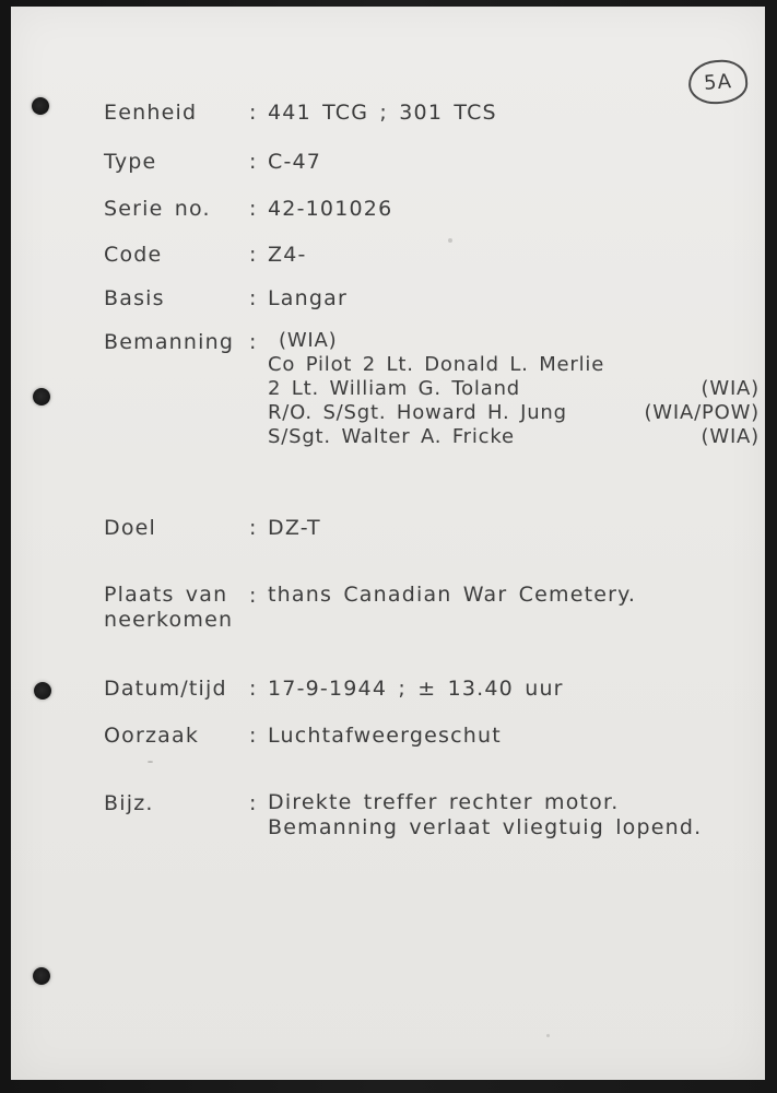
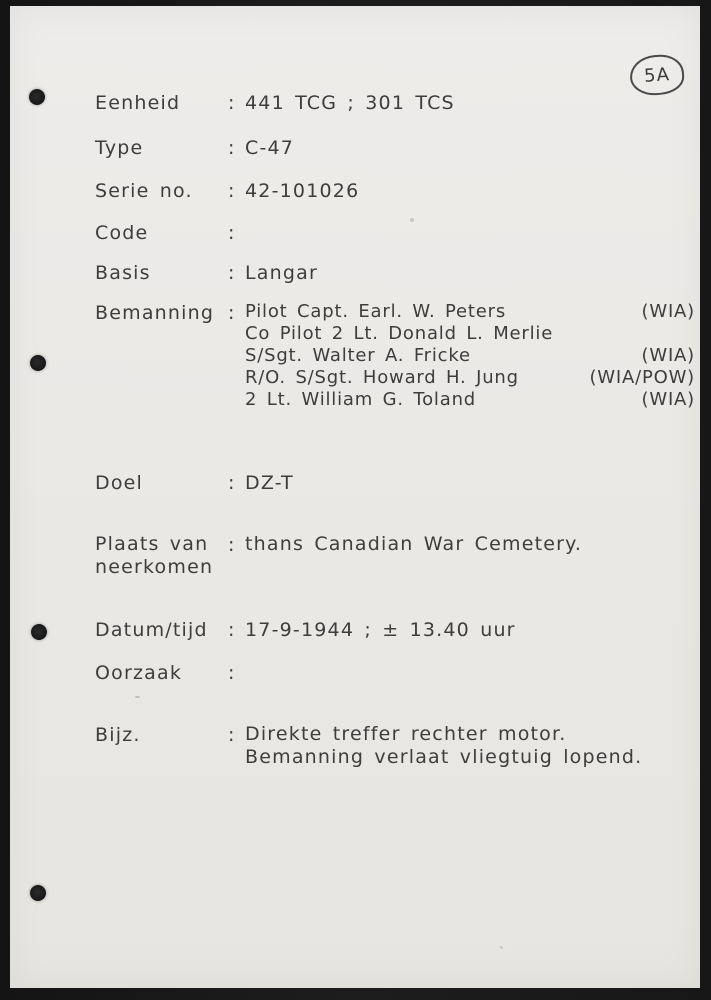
  Eenheid
  :
  441 TCG ; 301 TCS
  Type
  :
  C-47
  Serie no.
  :
  42-101026
  Code
  :
- Z4-
  Basis
  :
  Langar
  Bemanning
  :
+ Pilot Capt. Earl. W. Peters
  (WIA)
  Co Pilot 2 Lt. Donald L. Merlie
- 2 Lt. William G. Toland
+ S/Sgt. Walter A. Fricke
  (WIA)
  R/O. S/Sgt. Howard H. Jung
  (WIA/POW)
- S/Sgt. Walter A. Fricke
+ 2 Lt. William G. Toland
  (WIA)
  Doel
  :
  DZ-T
  Plaats van
  neerkomen
  :
  thans Canadian War Cemetery.
  Datum/tijd
  :
  17-9-1944 ; ± 13.40 uur
  Oorzaak
  :
- Luchtafweergeschut
  Bijz.
  :
  Direkte treffer rechter motor.
  Bemanning verlaat vliegtuig lopend.
